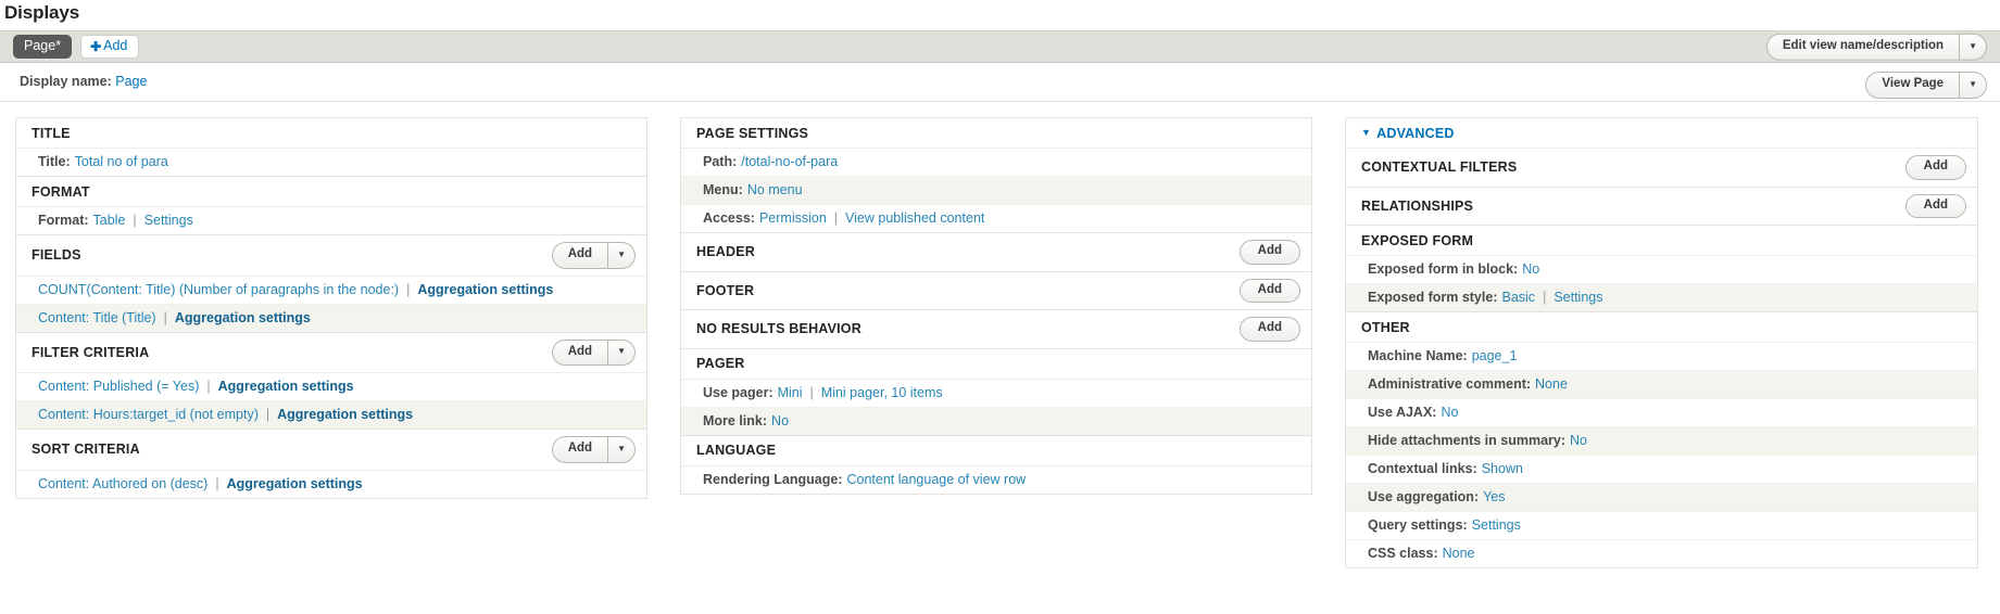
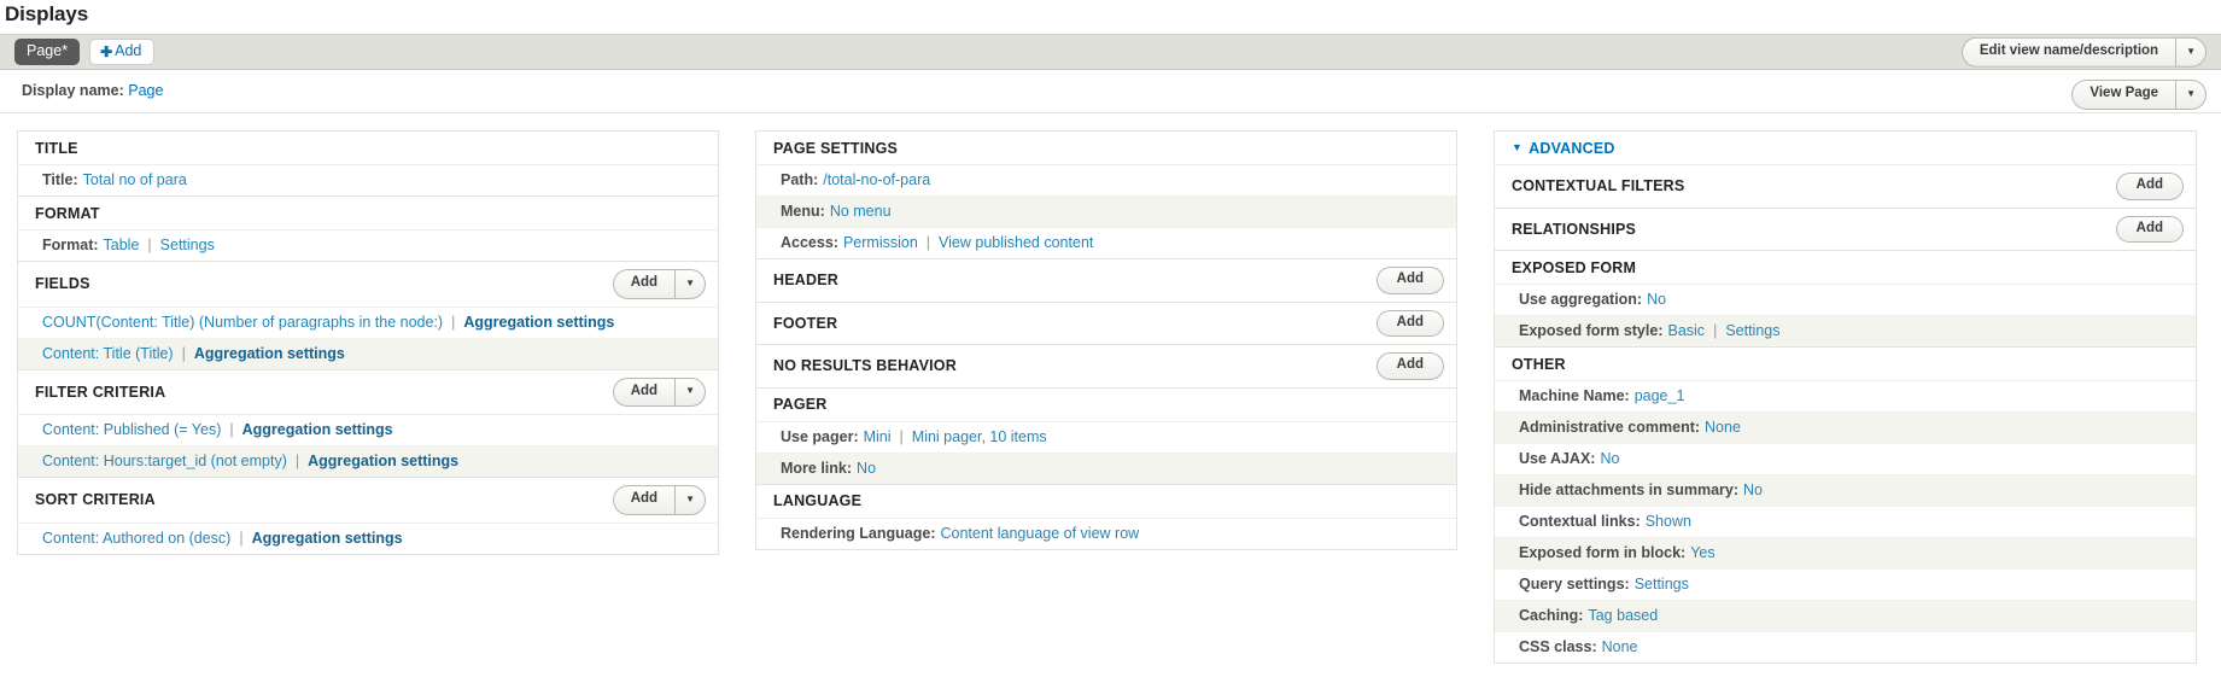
  Displays
  Page*
  ✚
  Add
  Edit view name/description
  ▼
  Display name: Page
  View Page
  ▼
  TITLE
  Title:
  Total no of para
  FORMAT
  Format:
  Table
  |
  Settings
  FIELDS
  Add
  ▼
  COUNT(Content: Title) (Number of paragraphs in the node:)
  |
  Aggregation settings
  Content: Title (Title)
  |
  Aggregation settings
  FILTER CRITERIA
  Add
  ▼
  Content: Published (= Yes)
  |
  Aggregation settings
  Content: Hours:target_id (not empty)
  |
  Aggregation settings
  SORT CRITERIA
  Add
  ▼
  Content: Authored on (desc)
  |
  Aggregation settings
  PAGE SETTINGS
  Path:
  /total-no-of-para
  Menu:
  No menu
  Access:
  Permission
  |
  View published content
  HEADER
  Add
  FOOTER
  Add
  NO RESULTS BEHAVIOR
  Add
  PAGER
  Use pager:
  Mini
  |
  Mini pager, 10 items
  More link:
  No
  LANGUAGE
  Rendering Language:
  Content language of view row
  ▼
  ADVANCED
  CONTEXTUAL FILTERS
  Add
  RELATIONSHIPS
  Add
  EXPOSED FORM
- Exposed form in block:
+ Use aggregation:
  No
  Exposed form style:
  Basic
  |
  Settings
  OTHER
  Machine Name:
  page_1
  Administrative comment:
  None
  Use AJAX:
  No
  Hide attachments in summary:
  No
  Contextual links:
  Shown
- Use aggregation:
+ Exposed form in block:
  Yes
  Query settings:
  Settings
+ Caching:
+ Tag based
  CSS class:
  None
